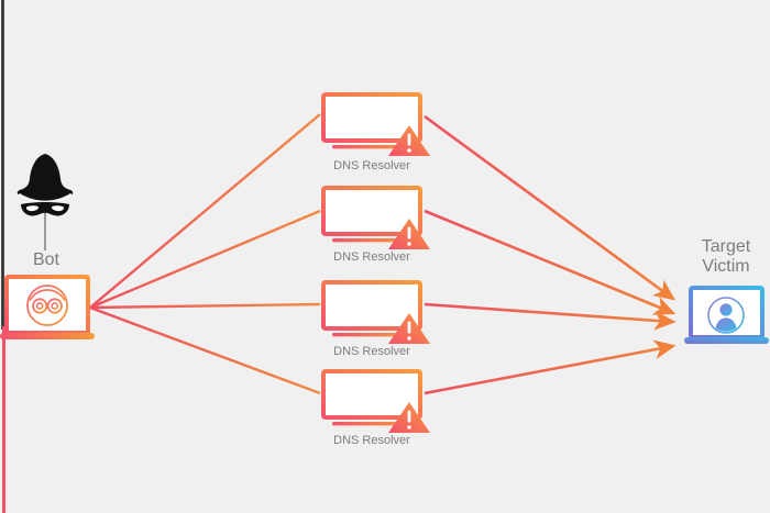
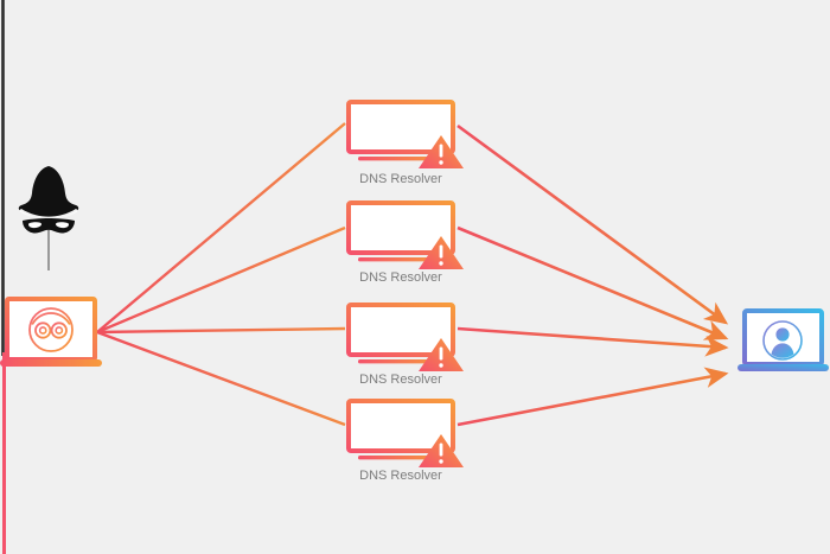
- Bot
- Target
- Victim
  DNS Resolver
  DNS Resolver
  DNS Resolver
  DNS Resolver
